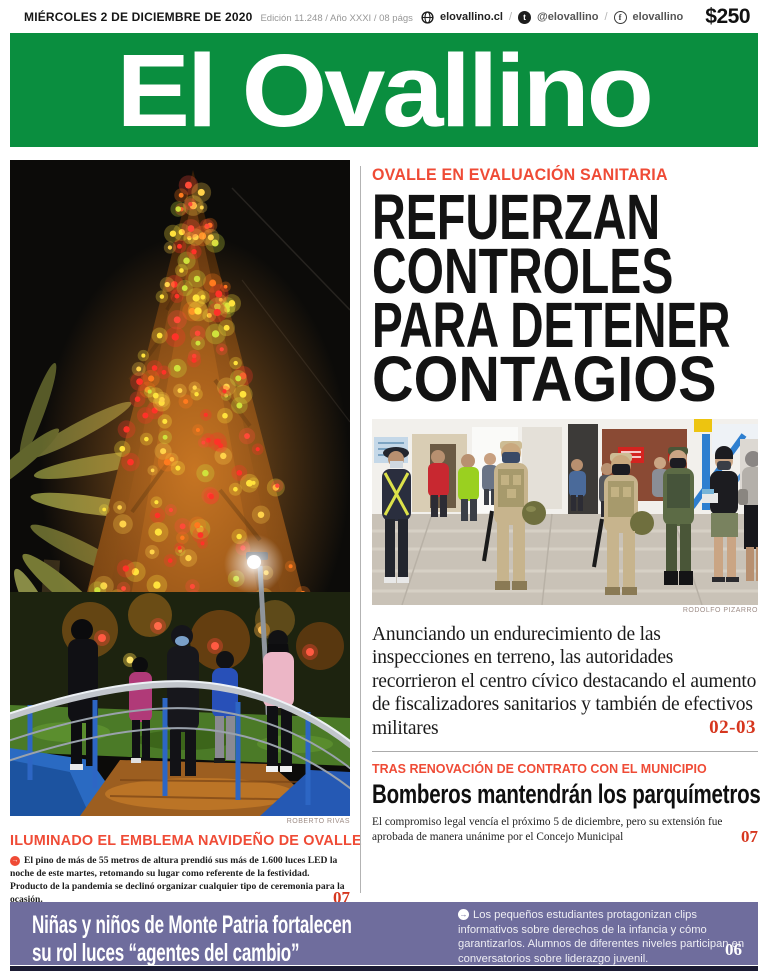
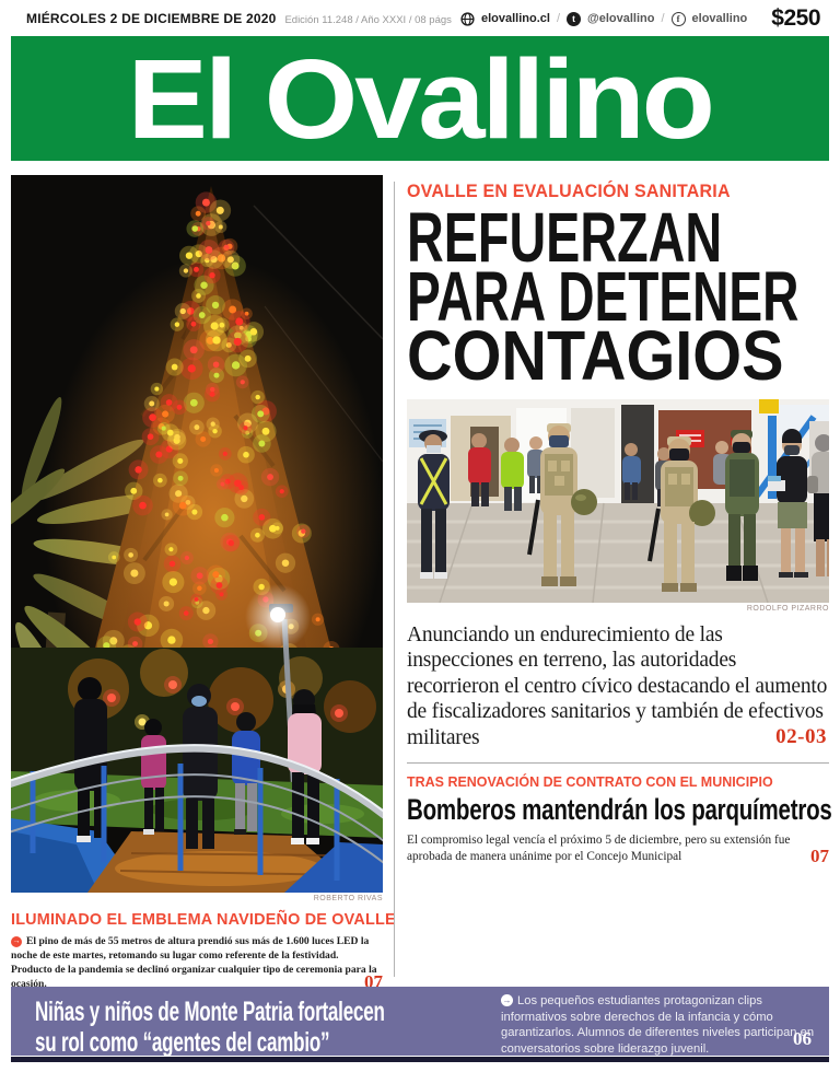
  MIÉRCOLES 2 DE DICIEMBRE DE 2020
  Edición 11.248 / Año XXXI / 08 págs
  elovallino.cl
  /
  t
  @elovallino
  /
  f
  elovallino
  $250
  El Ovallino
  ILUMINADO EL EMBLEMA NAVIDEÑO DE OVALLE
  El pino de más de 55 metros de altura prendió sus más de 1.600 luces LED la noche de este martes, retomando su lugar como referente de la festividad. Producto de la pandemia se declinó organizar cualquier tipo de ceremonia para la ocasión.
  07
  OVALLE EN EVALUACIÓN SANITARIA
  REFUERZAN
- CONTROLES
  PARA DETENER
  CONTAGIOS
  Anunciando un endurecimiento de las inspecciones en terreno, las autoridades recorrieron el centro cívico destacando el aumento de fiscalizadores sanitarios y también de efectivos militares
  02-03
  TRAS RENOVACIÓN DE CONTRATO CON EL MUNICIPIO
  Bomberos mantendrán los parquímetros
  El compromiso legal vencía el próximo 5 de diciembre, pero su extensión fue aprobada de manera unánime por el Concejo Municipal
  07
  Niñas y niños de Monte Patria fortalecen
- su rol luces “agentes del cambio”
+ su rol como “agentes del cambio”
  → Los pequeños estudiantes protagonizan clips informativos sobre derechos de la infancia y cómo garantizarlos. Alumnos de diferentes niveles participan en conversatorios sobre liderazgo juvenil.
  06
